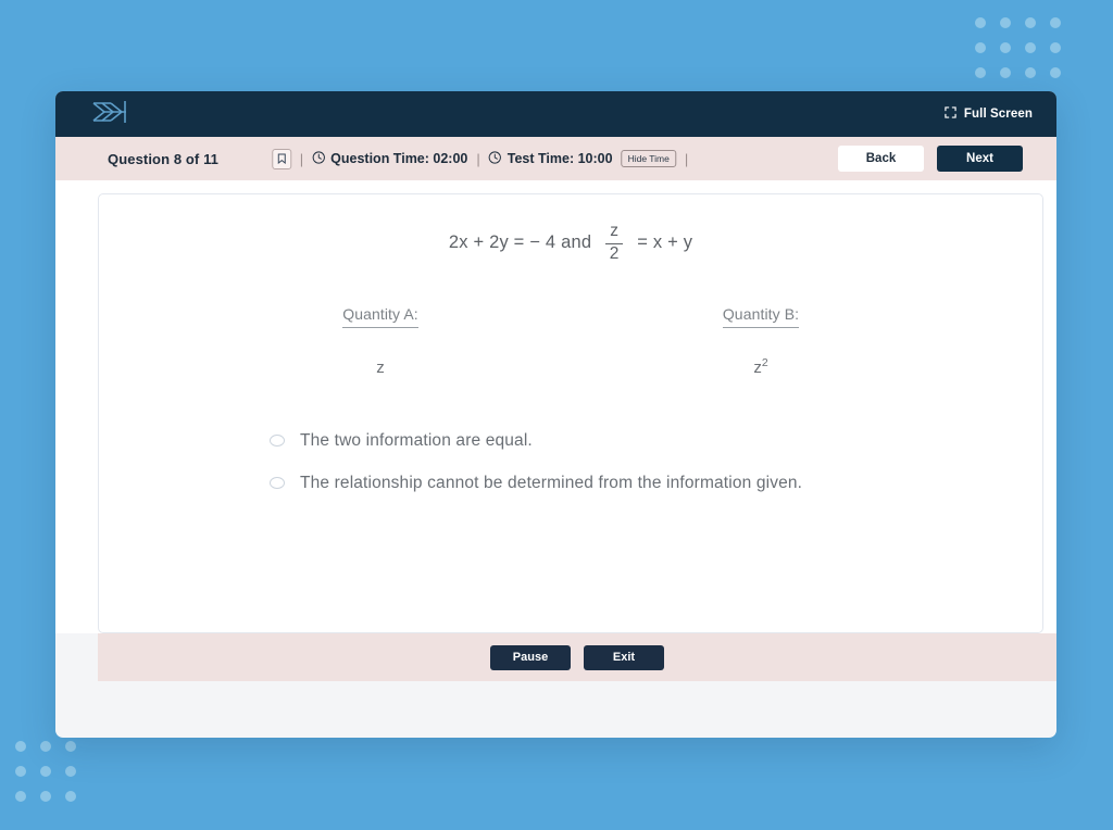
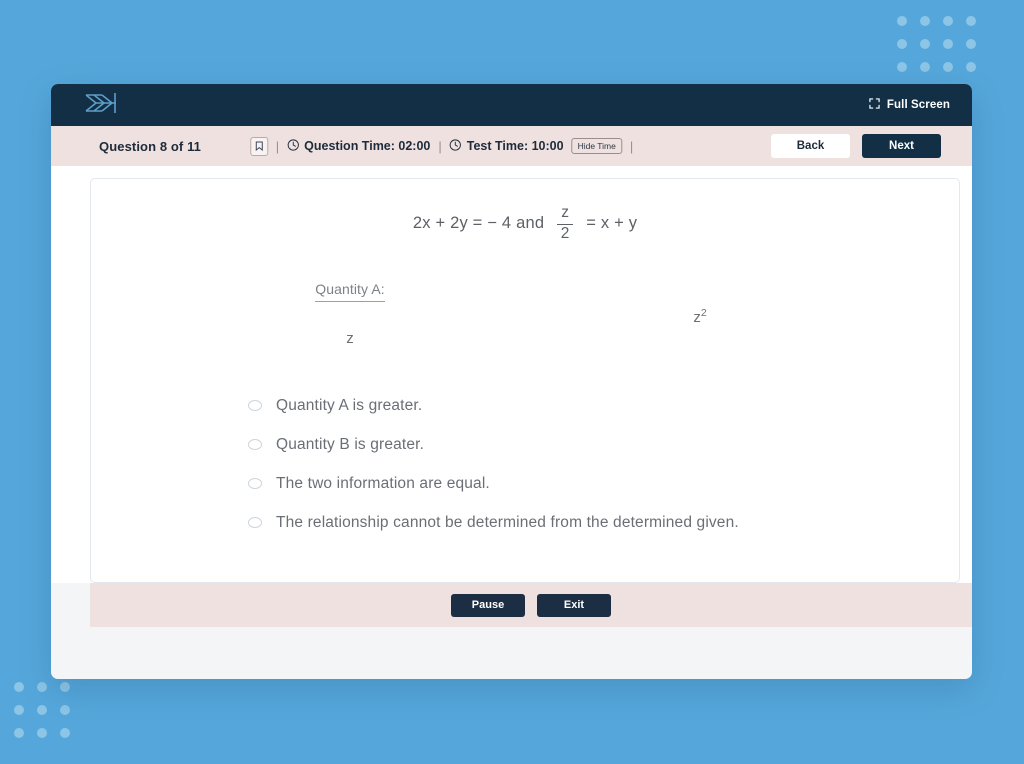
  Full Screen
  Question 8 of 11
  |
  Question Time: 02:00
  |
  Test Time: 10:00
  Hide Time
  |
  Back
  Next
  2x + 2y = − 4 and
  z
  2
  = x + y
  Quantity A:
  z
- Quantity B:
  z2
+ Quantity A is greater.
+ Quantity B is greater.
  The two information are equal.
- The relationship cannot be determined from the information given.
+ The relationship cannot be determined from the determined given.
  Pause
  Exit
